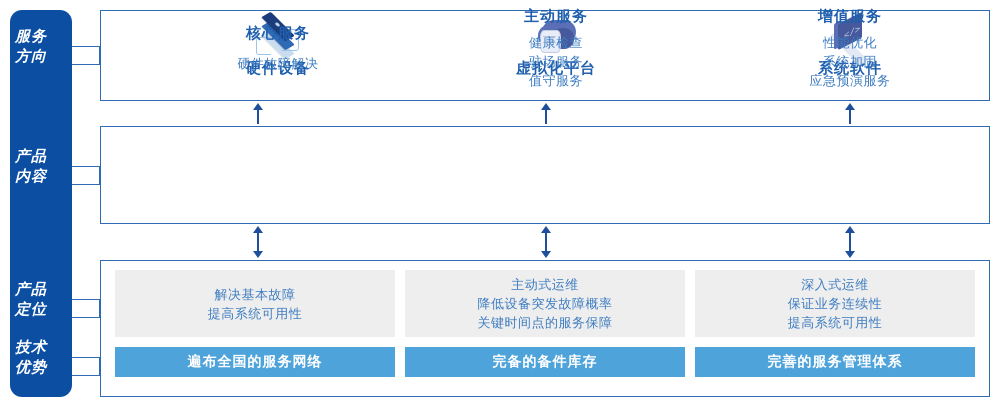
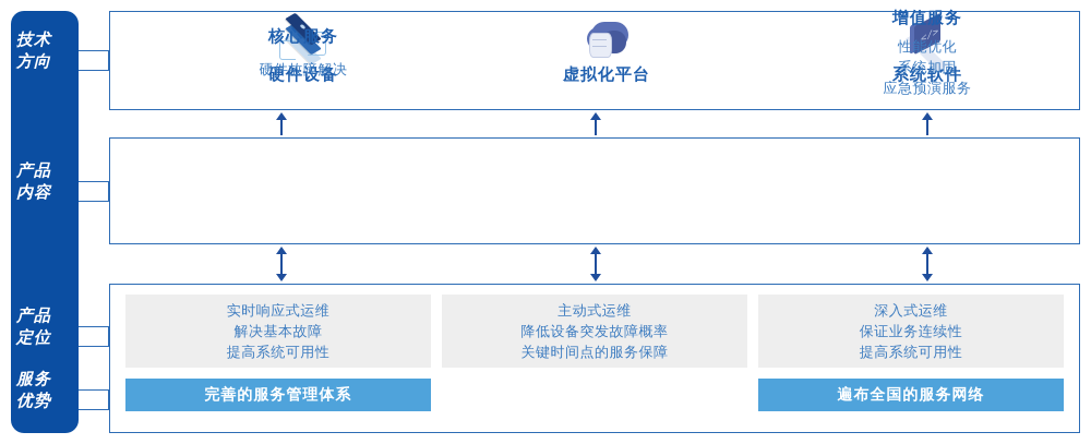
- 服务
+ 技术
  方向
  产品
  内容
  产品
  定位
- 技术
+ 服务
  优势
  硬件设备
  虚拟化平台
  系统软件
  核心服务
  硬件故障解决
- 主动服务
- 健康检查
- 驻场服务
- 值守服务
  增值服务
  性能优化
  系统加固
  应急预演服务
+ 实时响应式运维
  解决基本故障
  提高系统可用性
  主动式运维
  降低设备突发故障概率
  关键时间点的服务保障
  深入式运维
  保证业务连续性
  提高系统可用性
- 遍布全国的服务网络
+ 完善的服务管理体系
- 完备的备件库存
- 完善的服务管理体系
+ 遍布全国的服务网络
